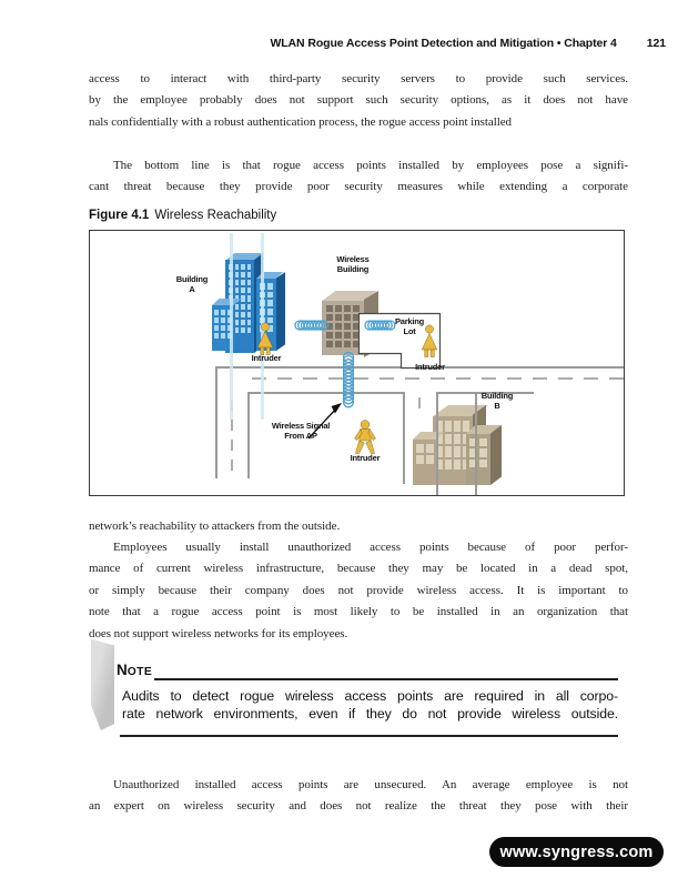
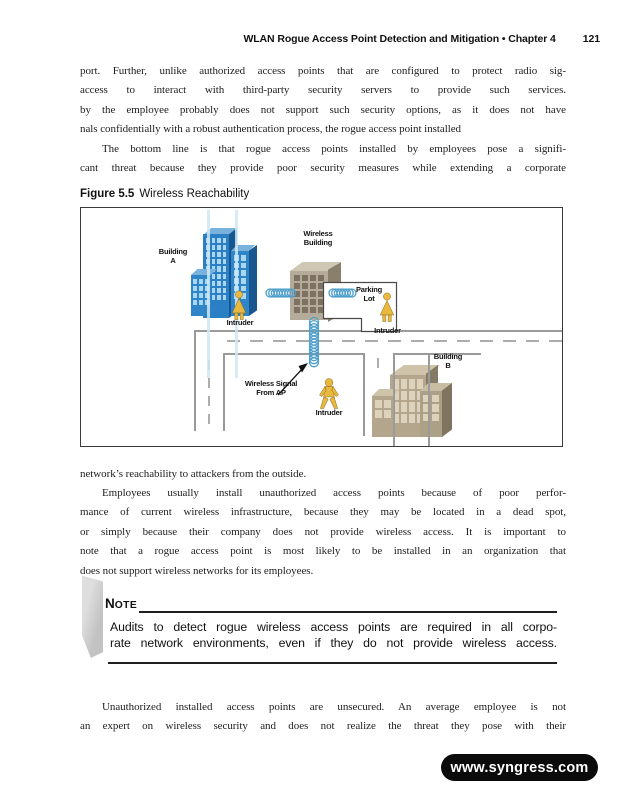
  WLAN Rogue Access Point Detection and Mitigation • Chapter 4
  121
+ port. Further, unlike authorized access points that are configured to protect radio sig-
  access to interact with third-party security servers to provide such services.
  by the employee probably does not support such security options, as it does not have
  nals confidentially with a robust authentication process, the rogue access point installed
  The bottom line is that rogue access points installed by employees pose a signifi-
  cant threat because they provide poor security measures while extending a corporate
- Figure 4.1 Wireless Reachability
+ Figure 5.5 Wireless Reachability
  Building
  A
  Wireless
  Building
  Parking
  Lot
  Intruder
  Intruder
  Intruder
  Wireless Signal
  From AP
  Building
  B
  network’s reachability to attackers from the outside.
  Employees usually install unauthorized access points because of poor perfor-
  mance of current wireless infrastructure, because they may be located in a dead spot,
  or simply because their company does not provide wireless access. It is important to
  note that a rogue access point is most likely to be installed in an organization that
  does not support wireless networks for its employees.
  NOTE
  Audits to detect rogue wireless access points are required in all corpo-
- rate network environments, even if they do not provide wireless outside.
+ rate network environments, even if they do not provide wireless access.
  Unauthorized installed access points are unsecured. An average employee is not
  an expert on wireless security and does not realize the threat they pose with their
  www.syngress.com
